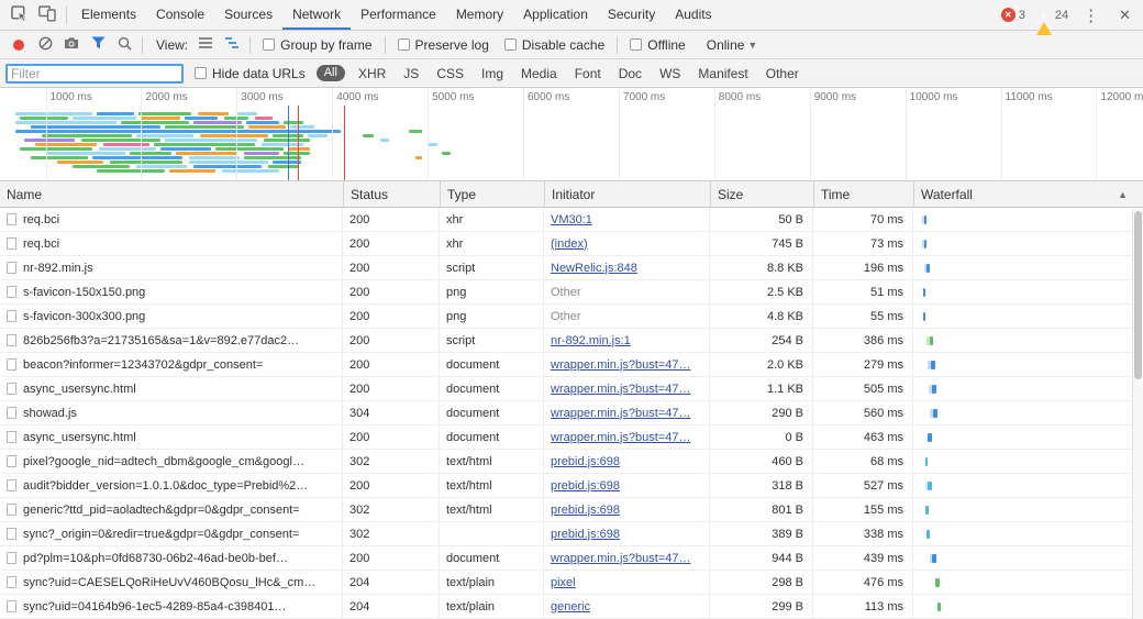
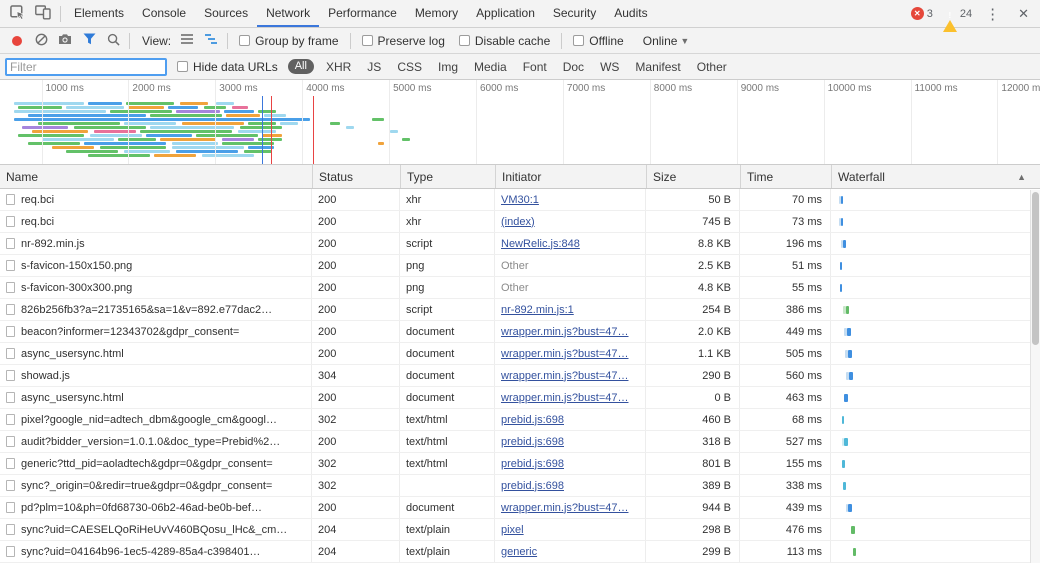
  Elements
  Console
  Sources
  Network
  Performance
  Memory
  Application
  Security
  Audits
  ✕
  3
  24
  ⋮
  ✕
  View:
  Group by frame
  Preserve log
  Disable cache
  Offline
  Online
  ▼
  Filter
  Hide data URLs
  All
  XHR
  JS
  CSS
  Img
  Media
  Font
  Doc
  WS
  Manifest
  Other
  1000 ms
  2000 ms
  3000 ms
  4000 ms
  5000 ms
  6000 ms
  7000 ms
  8000 ms
  9000 ms
  10000 ms
  11000 ms
  12000 m
  Name
  Status
  Type
  Initiator
  Size
  Time
  Waterfall
  ▲
  req.bci
  200
  xhr
  VM30:1
  50 B
  70 ms
  req.bci
  200
  xhr
  (index)
  745 B
  73 ms
  nr-892.min.js
  200
  script
  NewRelic.js:848
  8.8 KB
  196 ms
  s-favicon-150x150.png
  200
  png
  Other
  2.5 KB
  51 ms
  s-favicon-300x300.png
  200
  png
  Other
  4.8 KB
  55 ms
  826b256fb3?a=21735165&sa=1&v=892.e77dac2…
  200
  script
  nr-892.min.js:1
  254 B
  386 ms
  beacon?informer=12343702&gdpr_consent=
  200
  document
  wrapper.min.js?bust=47…
  2.0 KB
- 279 ms
+ 449 ms
  async_usersync.html
  200
  document
  wrapper.min.js?bust=47…
  1.1 KB
  505 ms
  showad.js
  304
  document
  wrapper.min.js?bust=47…
  290 B
  560 ms
  async_usersync.html
  200
  document
  wrapper.min.js?bust=47…
  0 B
  463 ms
  pixel?google_nid=adtech_dbm&google_cm&googl…
  302
  text/html
  prebid.js:698
  460 B
  68 ms
  audit?bidder_version=1.0.1.0&doc_type=Prebid%2…
  200
  text/html
  prebid.js:698
  318 B
  527 ms
  generic?ttd_pid=aoladtech&gdpr=0&gdpr_consent=
  302
  text/html
  prebid.js:698
  801 B
  155 ms
  sync?_origin=0&redir=true&gdpr=0&gdpr_consent=
  302
  prebid.js:698
  389 B
  338 ms
  pd?plm=10&ph=0fd68730-06b2-46ad-be0b-bef…
  200
  document
  wrapper.min.js?bust=47…
  944 B
  439 ms
  sync?uid=CAESELQoRiHeUvV460BQosu_lHc&_cm…
  204
  text/plain
  pixel
  298 B
  476 ms
  sync?uid=04164b96-1ec5-4289-85a4-c398401…
  204
  text/plain
  generic
  299 B
  113 ms
